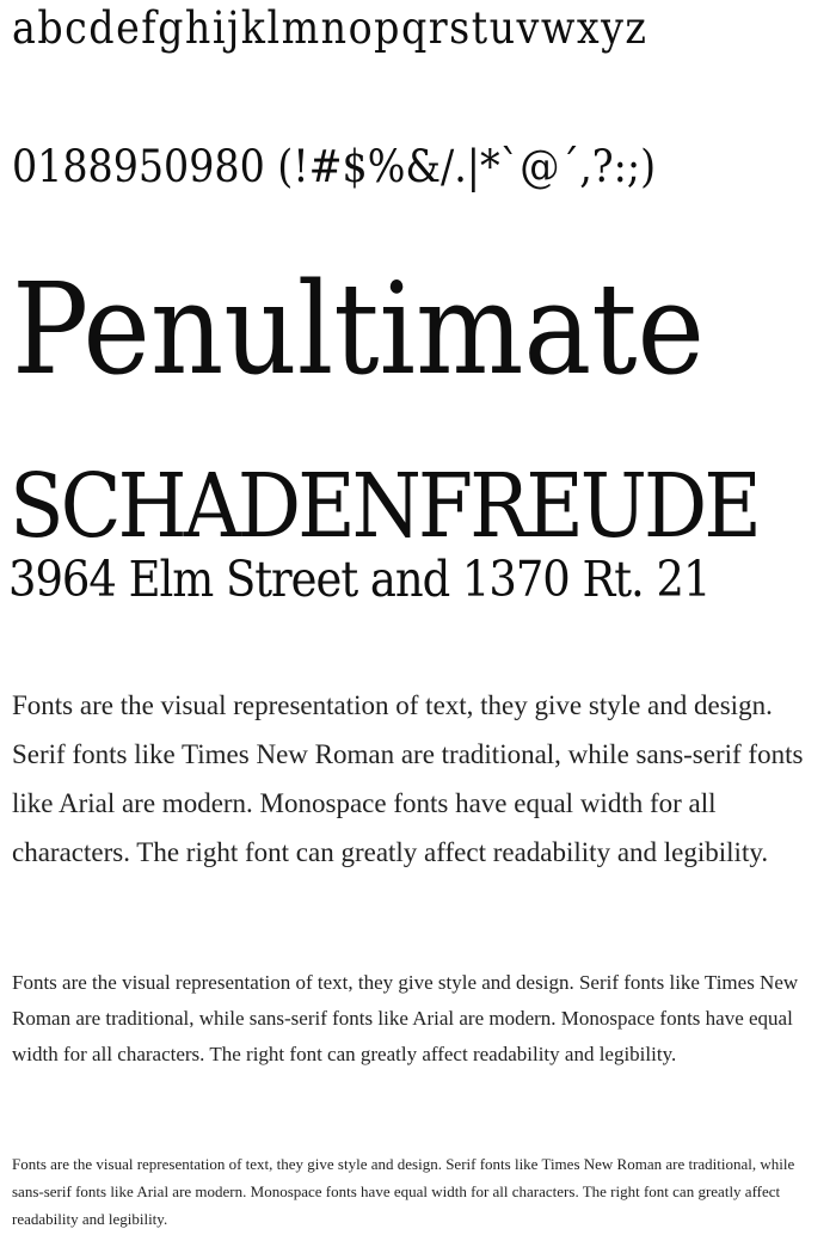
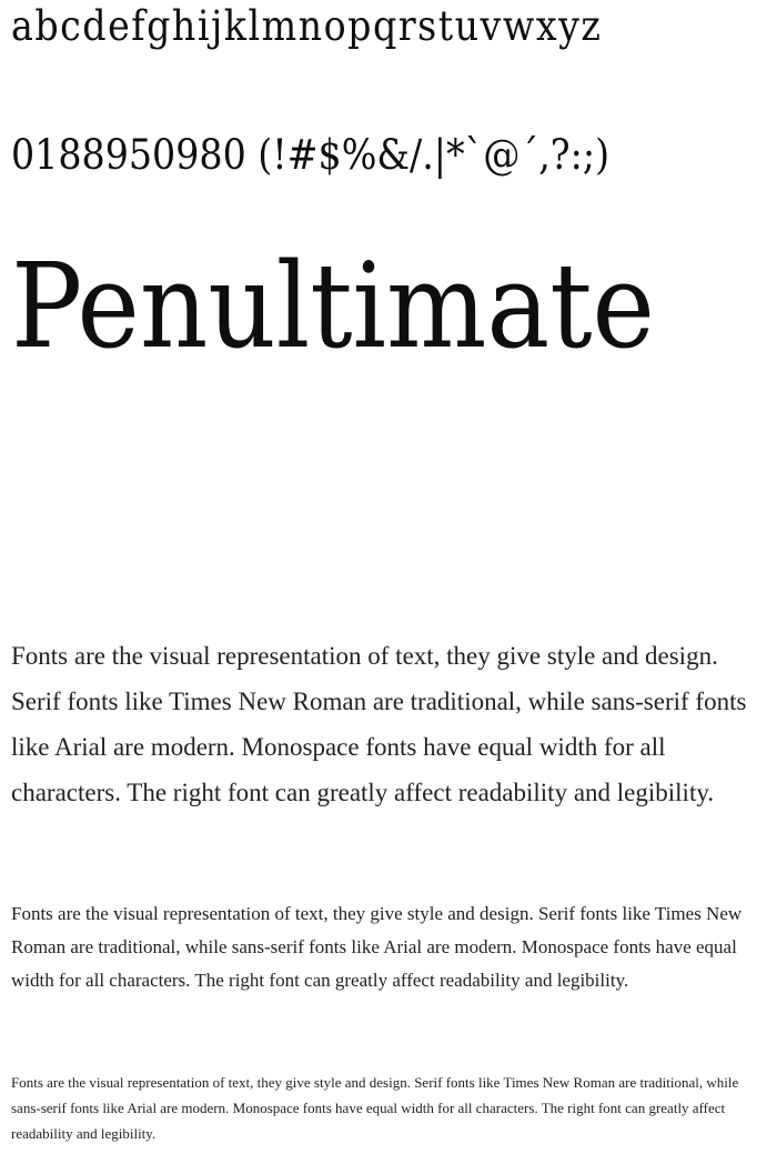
  abcdefghijklmnopqrstuvwxyz
  0188950980 (!#$%&/.|*`@´,?:;)
  Penultimate
- SCHADENFREUDE
- 3964 Elm Street and 1370 Rt. 21
  Fonts are the visual representation of text, they give style and design. Serif fonts like Times New Roman are traditional, while sans-serif fonts like Arial are modern. Monospace fonts have equal width for all characters. The right font can greatly affect readability and legibility.
  Fonts are the visual representation of text, they give style and design. Serif fonts like Times New Roman are traditional, while sans-serif fonts like Arial are modern. Monospace fonts have equal width for all characters. The right font can greatly affect readability and legibility.
  Fonts are the visual representation of text, they give style and design. Serif fonts like Times New Roman are traditional, while sans-serif fonts like Arial are modern. Monospace fonts have equal width for all characters. The right font can greatly affect readability and legibility.
